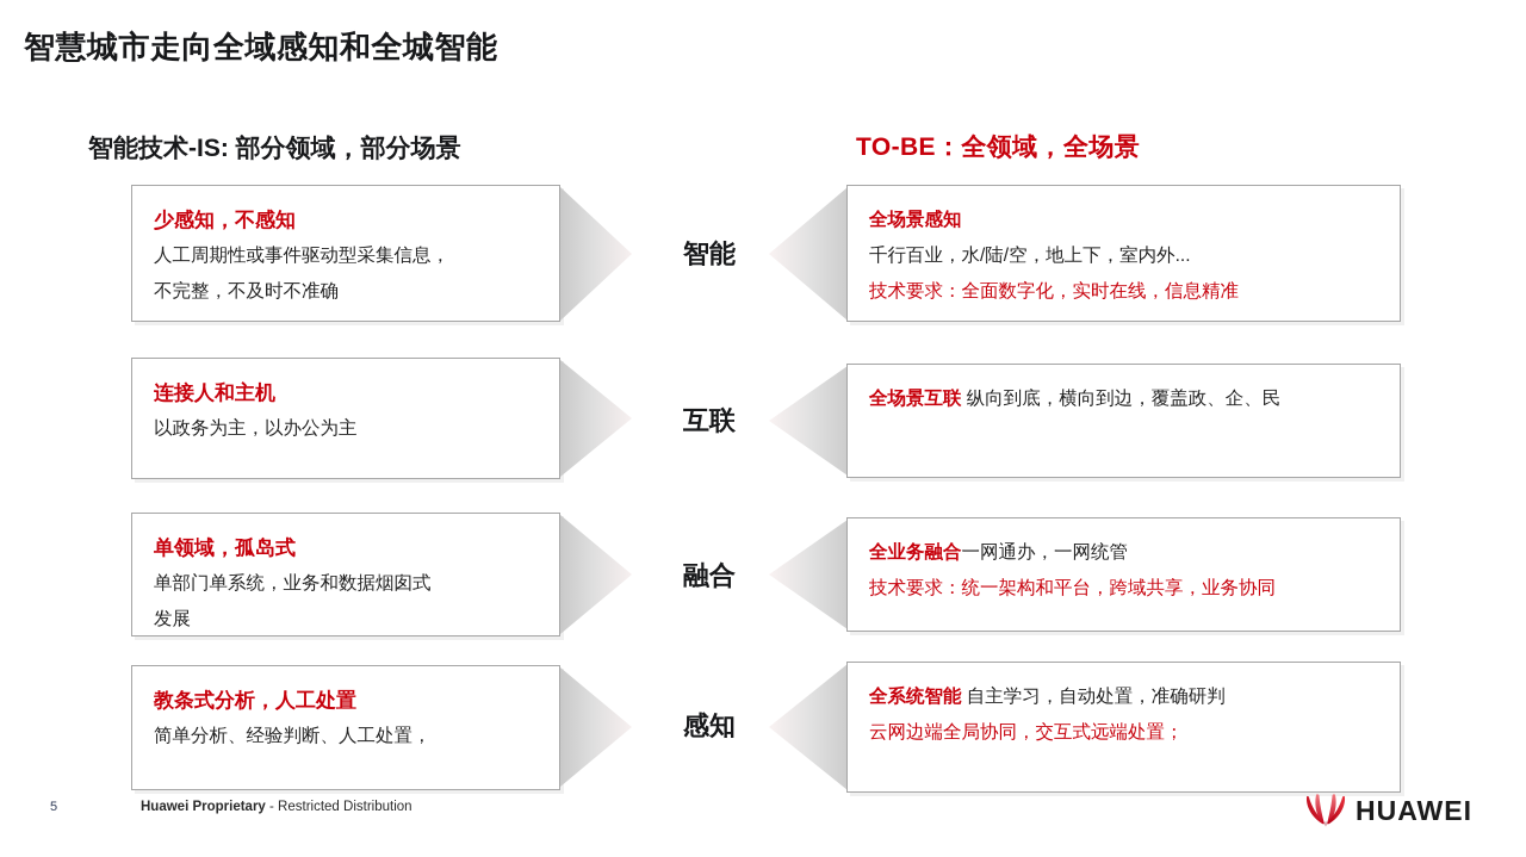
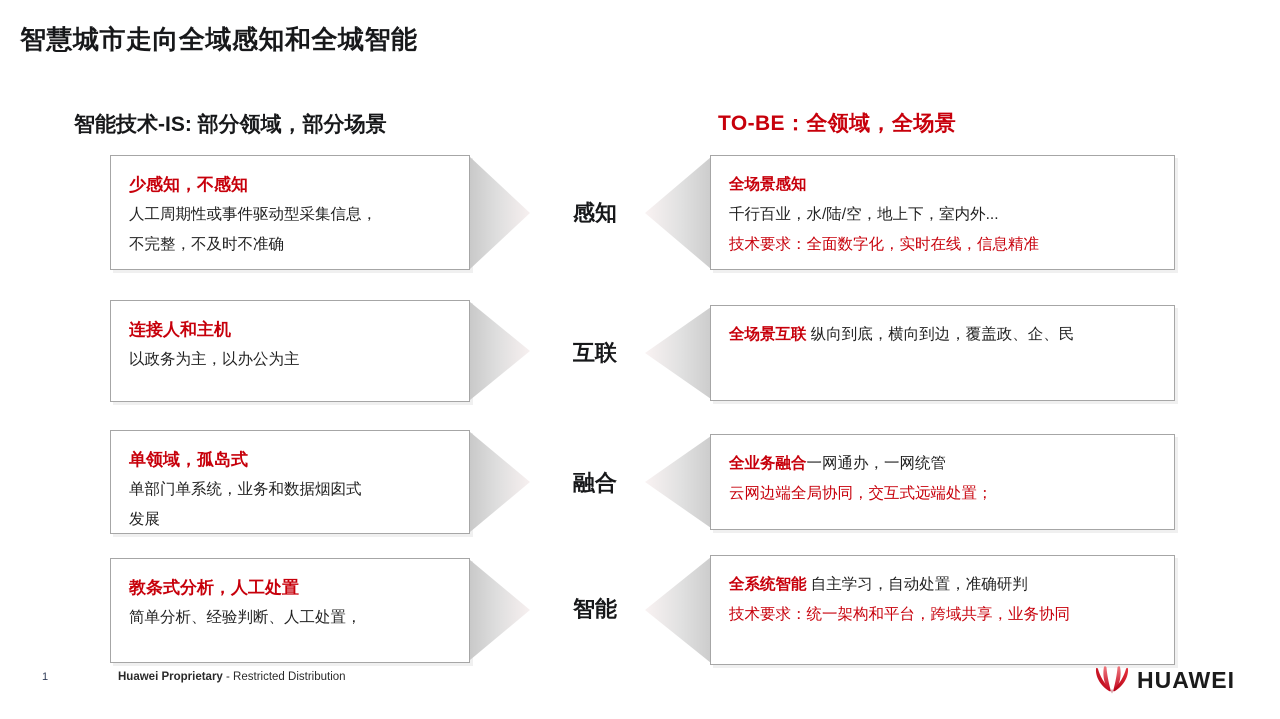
  智慧城市走向全域感知和全城智能
  智能技术-IS: 部分领域，部分场景
  TO-BE：全领域，全场景
  少感知，不感知
  人工周期性或事件驱动型采集信息，
  不完整，不及时不准确
  连接人和主机
  以政务为主，以办公为主
  单领域，孤岛式
  单部门单系统，业务和数据烟囱式
  发展
  教条式分析，人工处置
  简单分析、经验判断、人工处置，
- 智能
+ 感知
  互联
  融合
- 感知
+ 智能
  全场景感知
  千行百业，水/陆/空，地上下，室内外...
  技术要求：全面数字化，实时在线，信息精准
  全场景互联 纵向到底，横向到边，覆盖政、企、民
  全业务融合一网通办，一网统管
- 技术要求：统一架构和平台，跨域共享，业务协同
+ 云网边端全局协同，交互式远端处置；
  全系统智能 自主学习，自动处置，准确研判
- 云网边端全局协同，交互式远端处置；
+ 技术要求：统一架构和平台，跨域共享，业务协同
- 5
+ 1
  Huawei Proprietary - Restricted Distribution
  HUAWEI
